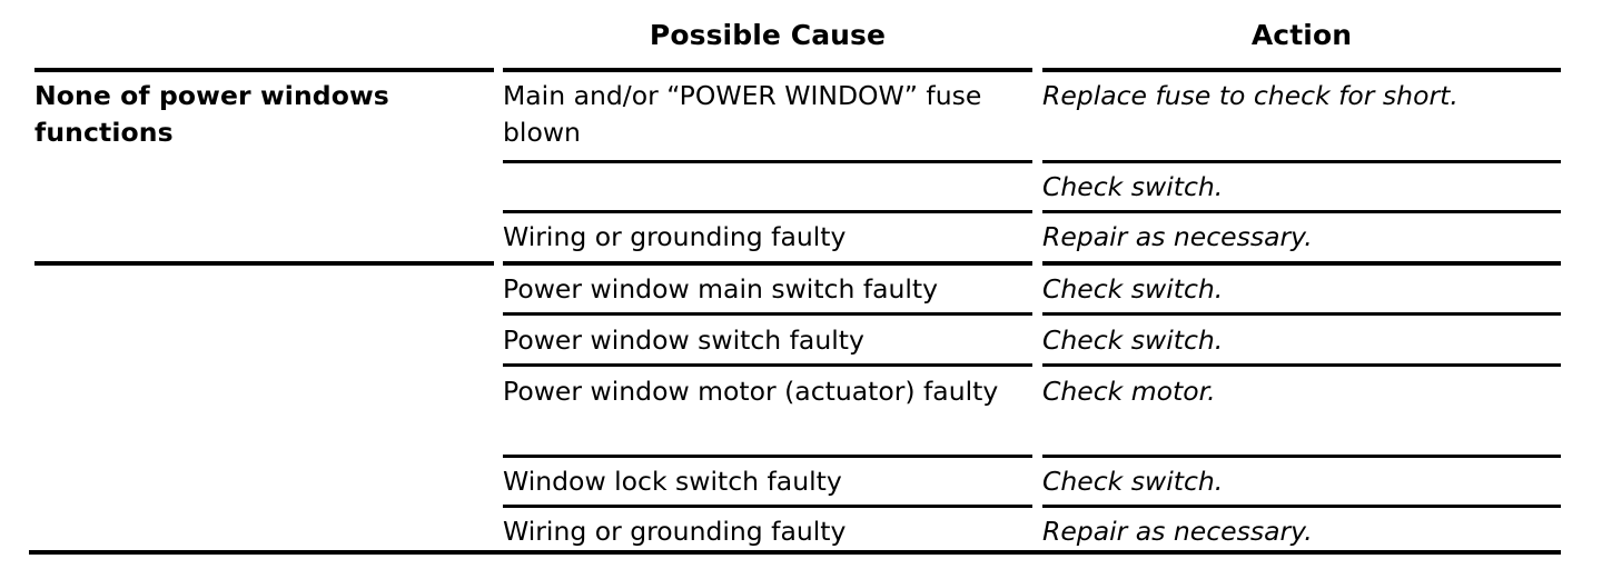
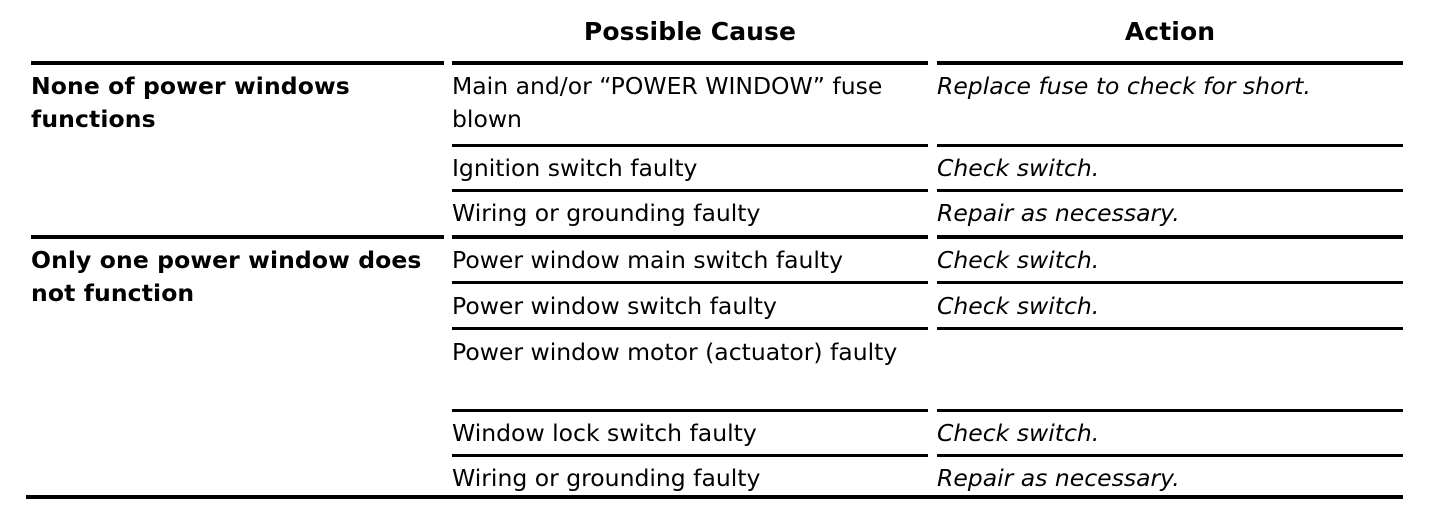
  Possible Cause
  Action
  None of power windows functions
+ Only one power window does not function
  Main and/or “POWER WINDOW” fuse blown
+ Ignition switch faulty
  Wiring or grounding faulty
  Power window main switch faulty
  Power window switch faulty
  Power window motor (actuator) faulty
  Window lock switch faulty
  Wiring or grounding faulty
  Replace fuse to check for short.
  Check switch.
  Repair as necessary.
  Check switch.
  Check switch.
- Check motor.
  Check switch.
  Repair as necessary.
